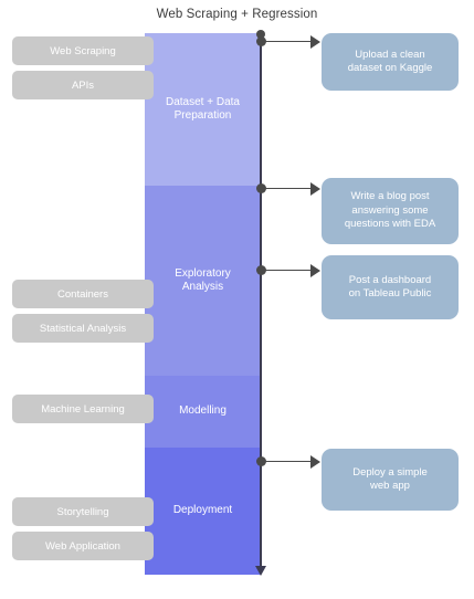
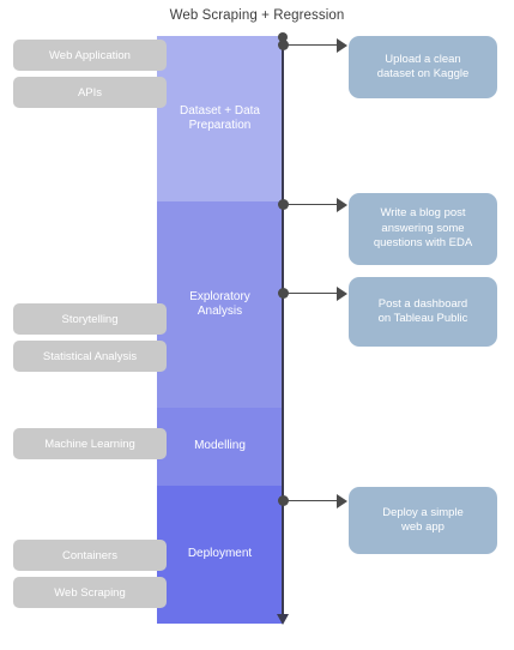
  Web Scraping + Regression
  Dataset + Data
  Preparation
  Exploratory
  Analysis
  Modelling
  Deployment
- Web Scraping
+ Web Application
  APIs
- Containers
+ Storytelling
  Statistical Analysis
  Machine Learning
- Storytelling
+ Containers
- Web Application
+ Web Scraping
  Upload a clean
  dataset on Kaggle
  Write a blog post
  answering some
  questions with EDA
  Post a dashboard
  on Tableau Public
  Deploy a simple
  web app
